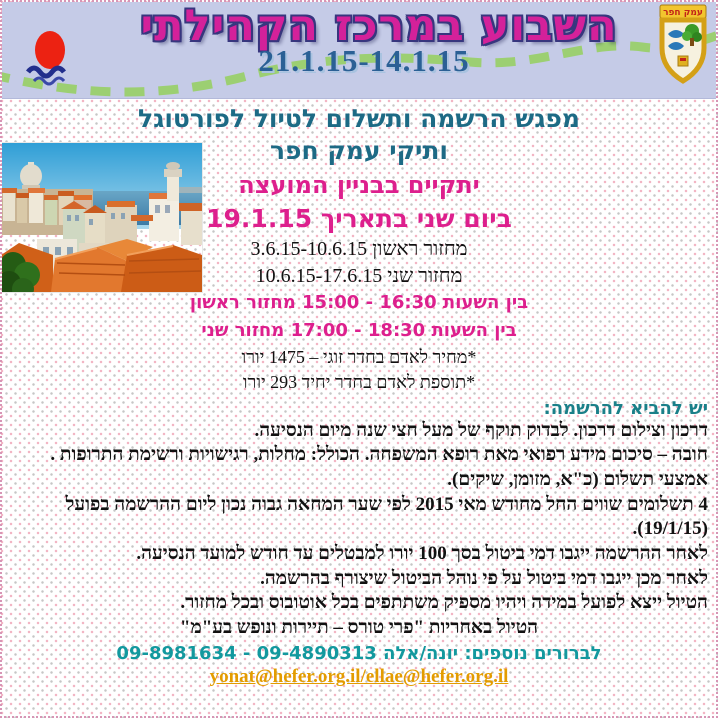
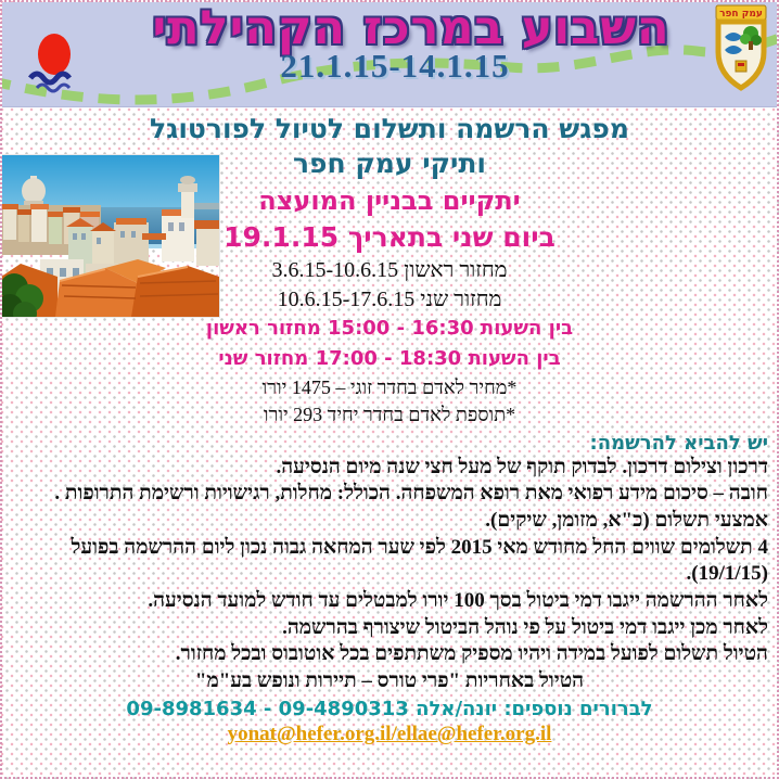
  עמק חפר
  השבוע במרכז הקהילתי
  21.1.15-14.1.15
  מפגש הרשמה ותשלום לטיול לפורטוגל
  ותיקי עמק חפר
  יתקיים בבניין המועצה
  ביום שני בתאריך 19.1.15
  מחזור ראשון 3.6.15-10.6.15
  מחזור שני 10.6.15-17.6.15
  בין השעות 16:30 - 15:00 מחזור ראשון
  בין השעות 18:30 - 17:00 מחזור שני
  *מחיר לאדם בחדר זוגי – 1475 יורו
  *תוספת לאדם בחדר יחיד 293 יורו
  יש להביא להרשמה:
  דרכון וצילום דרכון. לבדוק תוקף של מעל חצי שנה מיום הנסיעה.
  חובה – סיכום מידע רפואי מאת רופא המשפחה. הכולל: מחלות, רגישויות ורשימת התרופות .
  אמצעי תשלום (כ"א, מזומן, שיקים).
  4 תשלומים שווים החל מחודש מאי 2015 לפי שער המחאה גבוה נכון ליום ההרשמה בפועל (19/1/15).
  לאחר ההרשמה ייגבו דמי ביטול בסך 100 יורו למבטלים עד חודש למועד הנסיעה.
  לאחר מכן ייגבו דמי ביטול על פי נוהל הביטול שיצורף בהרשמה.
- הטיול ייצא לפועל במידה ויהיו מספיק משתתפים בכל אוטובוס ובכל מחזור.
+ הטיול תשלום לפועל במידה ויהיו מספיק משתתפים בכל אוטובוס ובכל מחזור.
  הטיול באחריות "פרי טורס – תיירות ונופש בע"מ"
  לברורים נוספים: יונה/אלה 09-4890313 - 09-8981634
  yonat@hefer.org.il/ellae@hefer.org.il
